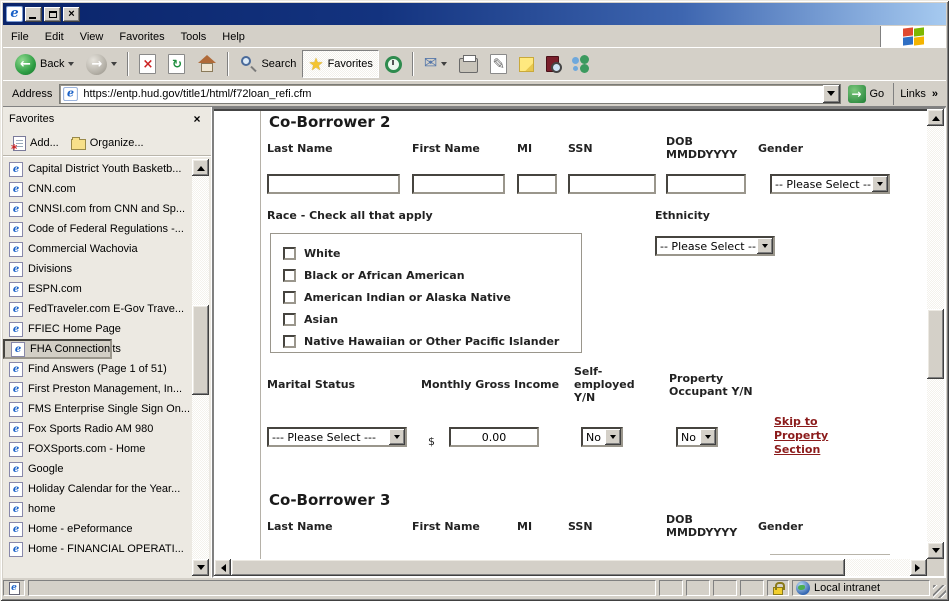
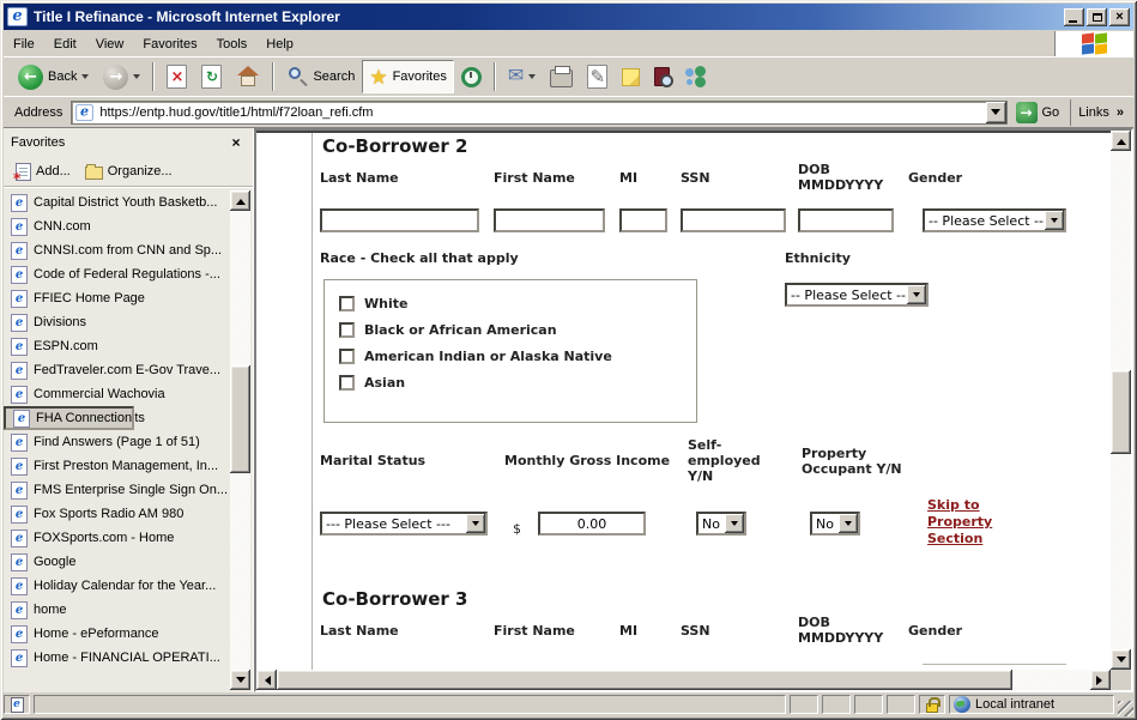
  e
+ Title I Refinance - Microsoft Internet Explorer
  ×
  File
  Edit
  View
  Favorites
  Tools
  Help
  ←
  Back
  →
  ×
  ↻
  Search
  ★
  Favorites
  ✉
  ✎
  Address
  e
  https://entp.hud.gov/title1/html/f72loan_refi.cfm
  →
  Go
  Links
  »
  Favorites
  ×
  Add...
  Organize...
  e
  Capital District Youth Basketb...
  e
  CNN.com
  e
  CNNSI.com from CNN and Sp...
  e
  Code of Federal Regulations -...
  e
- Commercial Wachovia
+ FFIEC Home Page
  e
  Divisions
  e
  ESPN.com
  e
  FedTraveler.com E-Gov Trave...
  e
- FFIEC Home Page
+ Commercial Wachovia
  e
  FHA Connection
  e
  Find Answers (Page 1 of 51)
  e
  First Preston Management, In...
  e
  FMS Enterprise Single Sign On...
  e
  Fox Sports Radio AM 980
  e
  FOXSports.com - Home
  e
  Google
  e
  Holiday Calendar for the Year...
  e
  home
  e
  Home - ePeformance
  e
  Home - FINANCIAL OPERATI...
  Co-Borrower 2
  Last Name
  First Name
  MI
  SSN
  DOB MMDDYYYY
  Gender
  -- Please Select --
  Race - Check all that apply
  Ethnicity
  -- Please Select --
  White
  Black or African American
  American Indian or Alaska Native
  Asian
- Native Hawaiian or Other Pacific Islander
  Marital Status
  Monthly Gross Income
  Self-employed Y/N
  Property Occupant Y/N
  --- Please Select ---
  $
  0.00
  No
  No
  Skip to Property Section
  Co-Borrower 3
  Last Name
  First Name
  MI
  SSN
  DOB MMDDYYYY
  Gender
  e
  Local intranet
